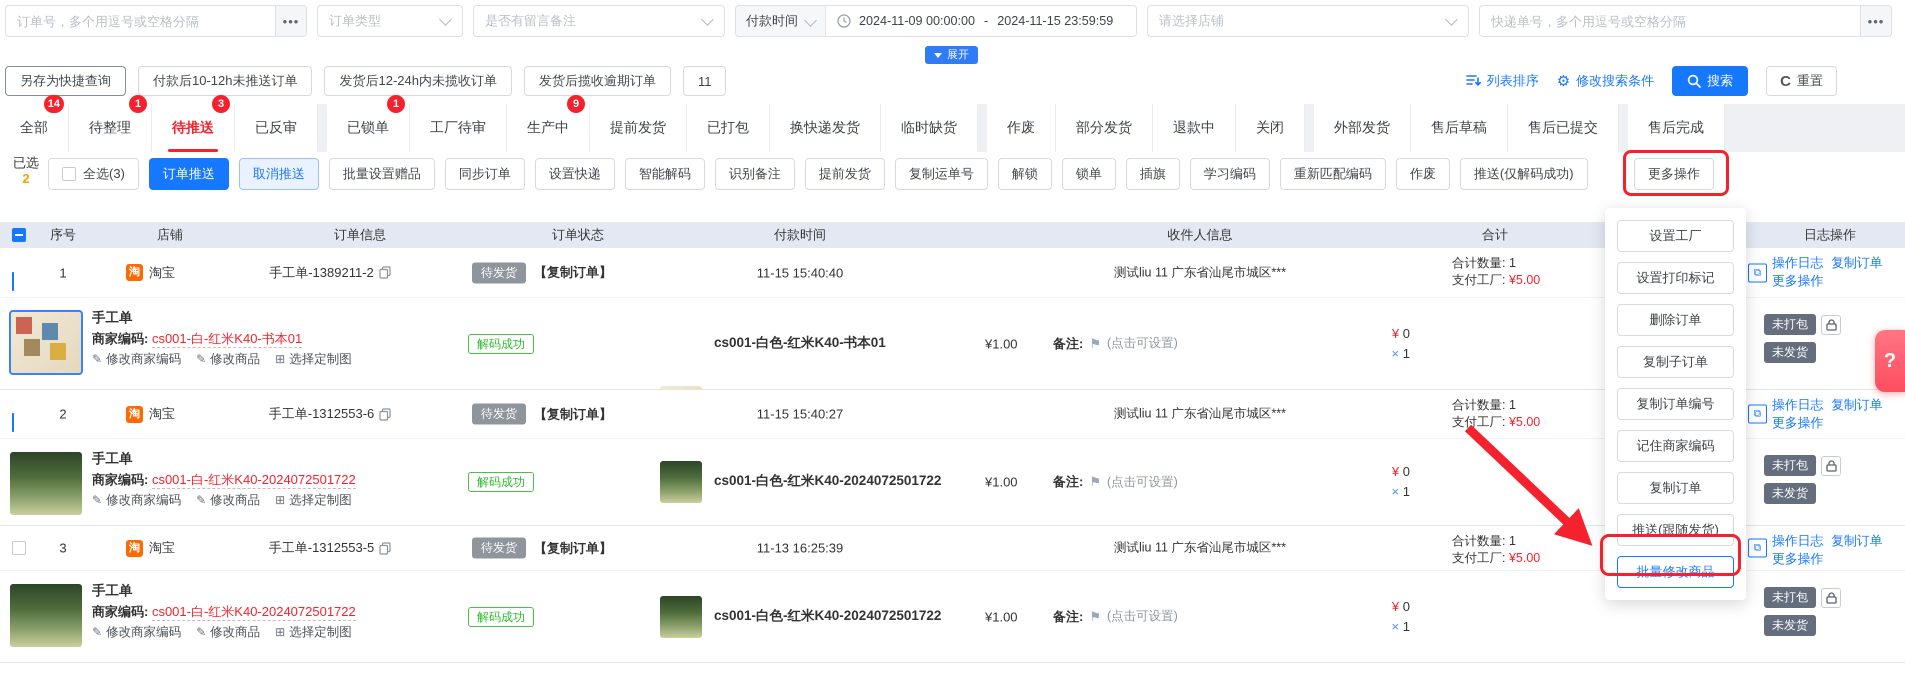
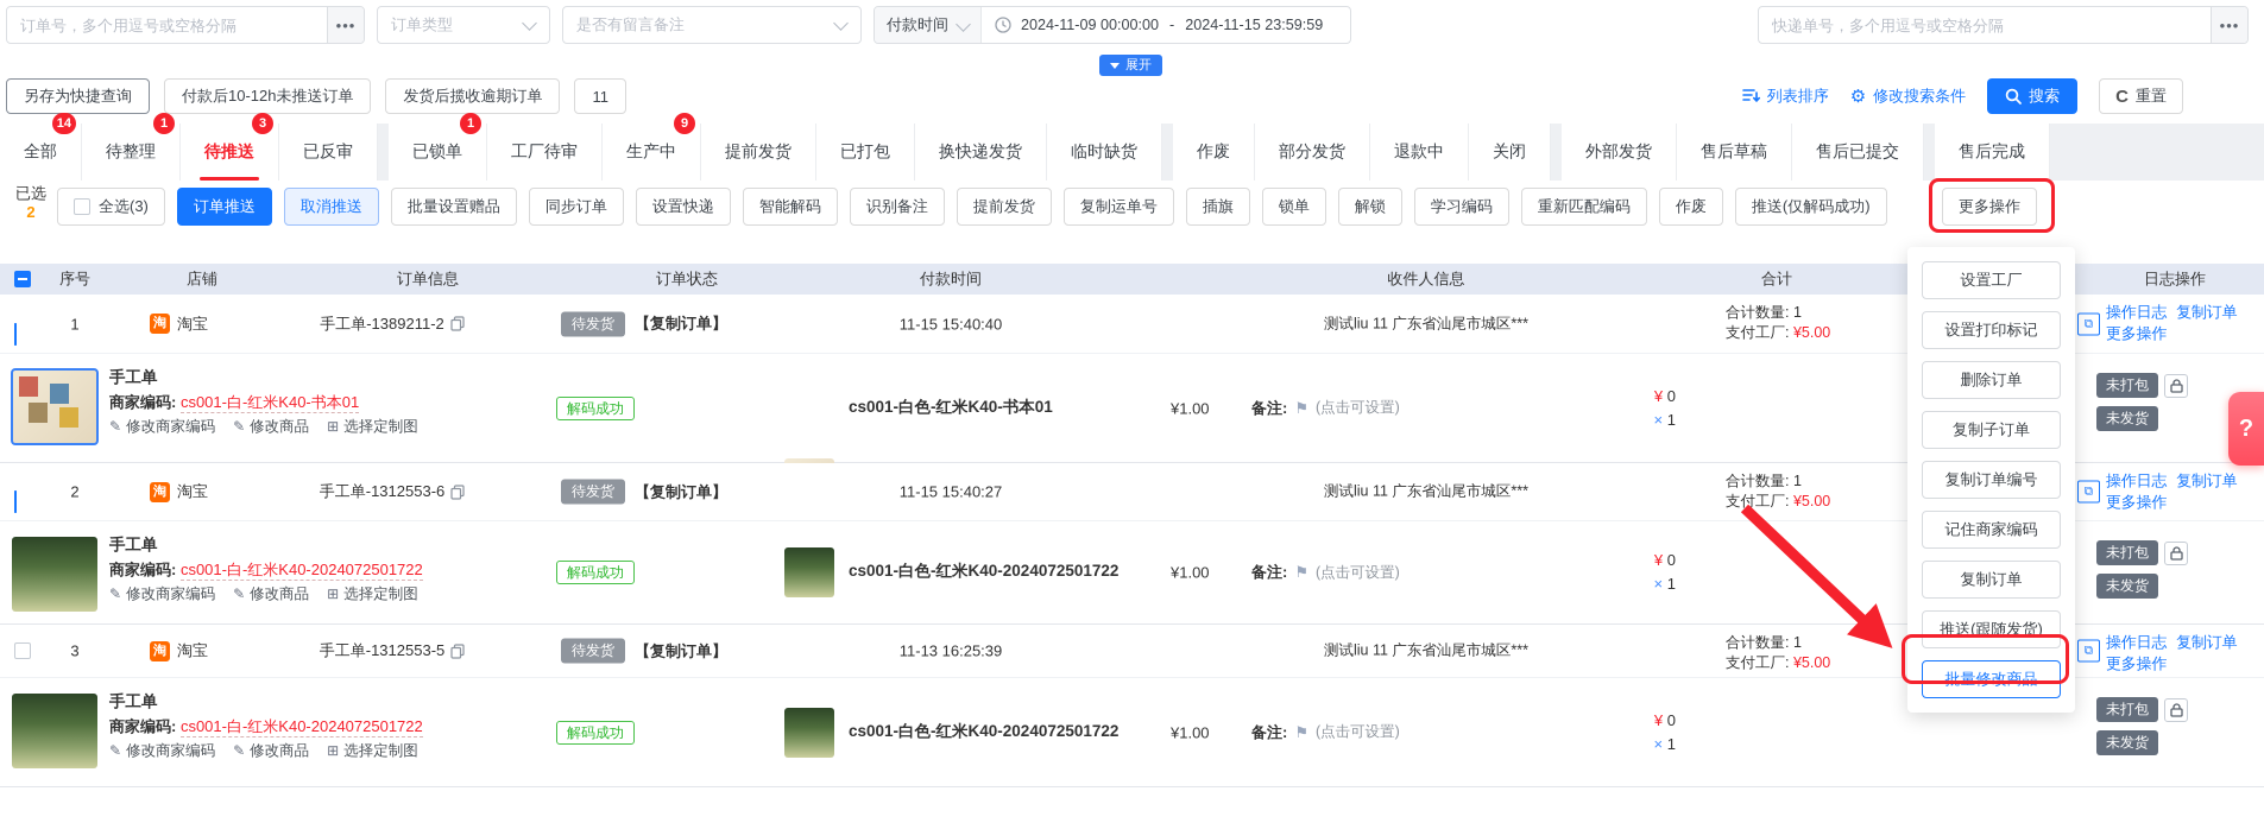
  订单号，多个用逗号或空格分隔
  •••
  订单类型
  是否有留言备注
  付款时间
  2024-11-09 00:00:00
  -
  2024-11-15 23:59:59
- 请选择店铺
  快递单号，多个用逗号或空格分隔
  •••
  展开
  另存为快捷查询
  付款后10-12h未推送订单
- 发货后12-24h内未揽收订单
  发货后揽收逾期订单
  11
  列表排序
  ⚙
  修改搜索条件
  搜索
  C
  重置
  全部
  14
  待整理
  1
  待推送
  3
  已反审
  已锁单
  1
  工厂待审
  生产中
  9
  提前发货
  已打包
  换快递发货
  临时缺货
  作废
  部分发货
  退款中
  关闭
  外部发货
  售后草稿
  售后已提交
  售后完成
  已选
  2
  全选(3)
  订单推送
  取消推送
  批量设置赠品
  同步订单
  设置快递
  智能解码
  识别备注
  提前发货
  复制运单号
- 解锁
+ 插旗
  锁单
- 插旗
+ 解锁
  学习编码
  重新匹配编码
  作废
  推送(仅解码成功)
  更多操作
  序号
  店铺
  订单信息
  订单状态
  付款时间
  收件人信息
  合计
  日志操作
  1
  淘
  淘宝
  手工单-1389211-2
  待发货
  【复制订单】
  11-15 15:40:40
  测试liu 11 广东省汕尾市城区***
  合计数量: 1
  支付工厂: ¥5.00
  ⧉
  操作日志 复制订单
  更多操作
  手工单
  商家编码: cs001-白-红米K40-书本01
  ✎
  修改商家编码
  ✎
  修改商品
  ⊞
  选择定制图
  解码成功
  cs001-白色-红米K40-书本01
  ¥1.00
  备注:
  ⚑
  (点击可设置)
  ¥ 0
  × 1
  未打包
  未发货
  2
  淘
  淘宝
  手工单-1312553-6
  待发货
  【复制订单】
  11-15 15:40:27
  测试liu 11 广东省汕尾市城区***
  合计数量: 1
  支付工厂: ¥5.00
  ⧉
  操作日志 复制订单
  更多操作
  手工单
  商家编码: cs001-白-红米K40-2024072501722
  ✎
  修改商家编码
  ✎
  修改商品
  ⊞
  选择定制图
  解码成功
  cs001-白色-红米K40-2024072501722
  ¥1.00
  备注:
  ⚑
  (点击可设置)
  ¥ 0
  × 1
  未打包
  未发货
  3
  淘
  淘宝
  手工单-1312553-5
  待发货
  【复制订单】
  11-13 16:25:39
  测试liu 11 广东省汕尾市城区***
  合计数量: 1
  支付工厂: ¥5.00
  ⧉
  操作日志 复制订单
  更多操作
  手工单
  商家编码: cs001-白-红米K40-2024072501722
  ✎
  修改商家编码
  ✎
  修改商品
  ⊞
  选择定制图
  解码成功
  cs001-白色-红米K40-2024072501722
  ¥1.00
  备注:
  ⚑
  (点击可设置)
  ¥ 0
  × 1
  未打包
  未发货
  设置工厂
  设置打印标记
  删除订单
  复制子订单
  复制订单编号
  记住商家编码
  复制订单
  推送(跟随发货)
  批量修改商品
  ?
